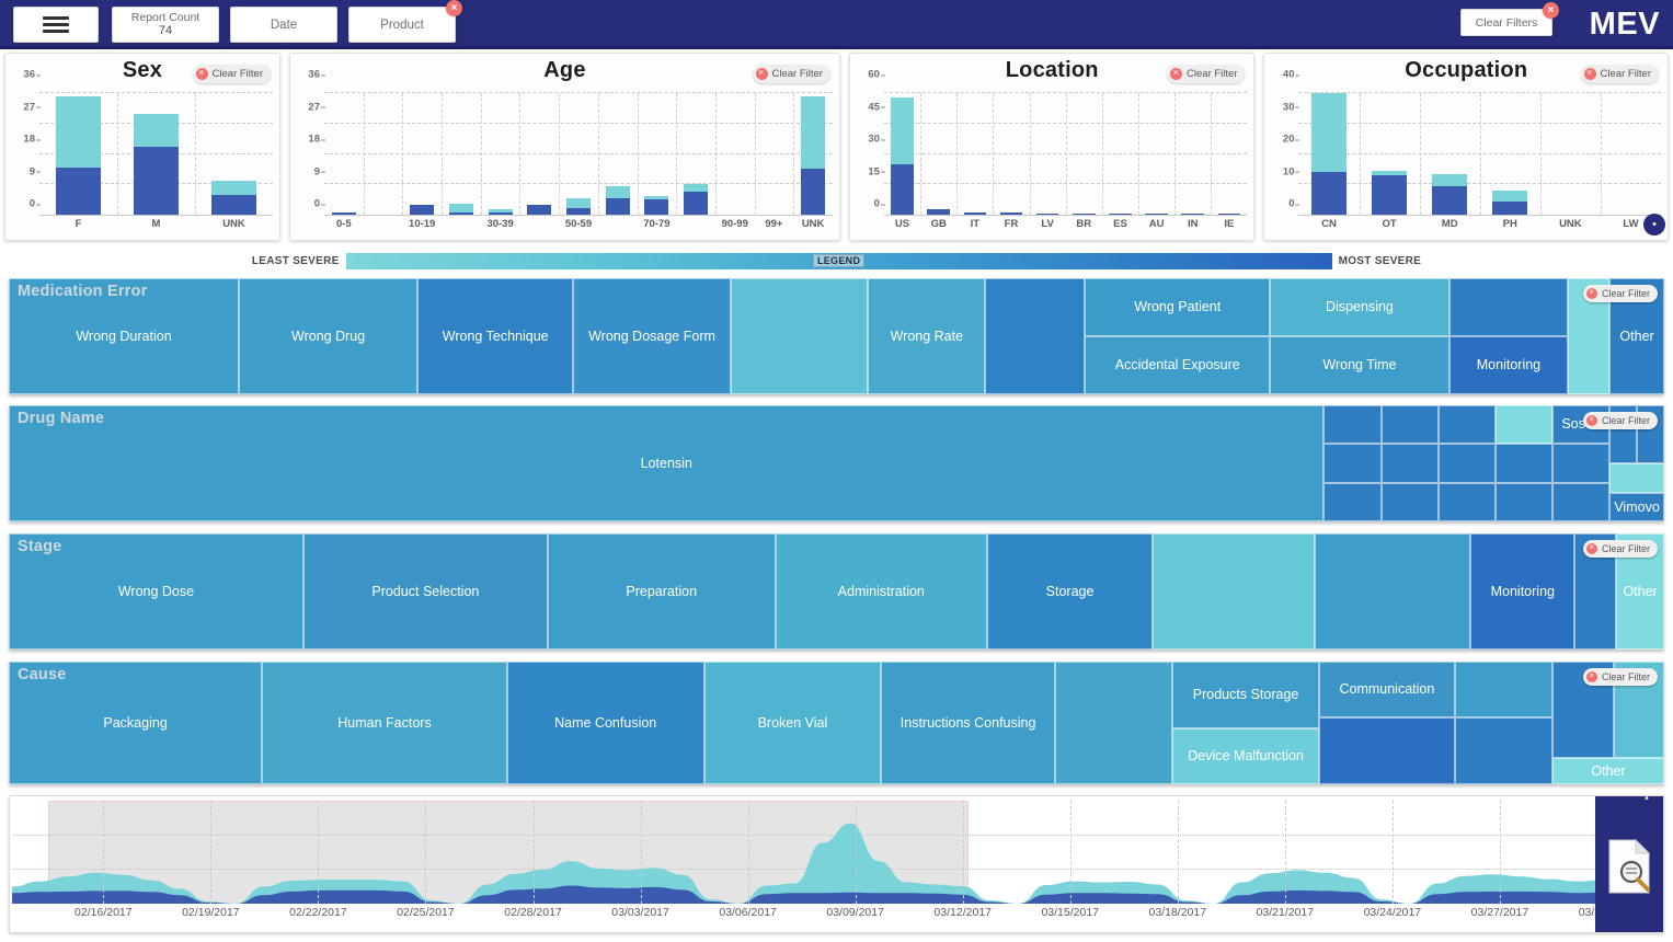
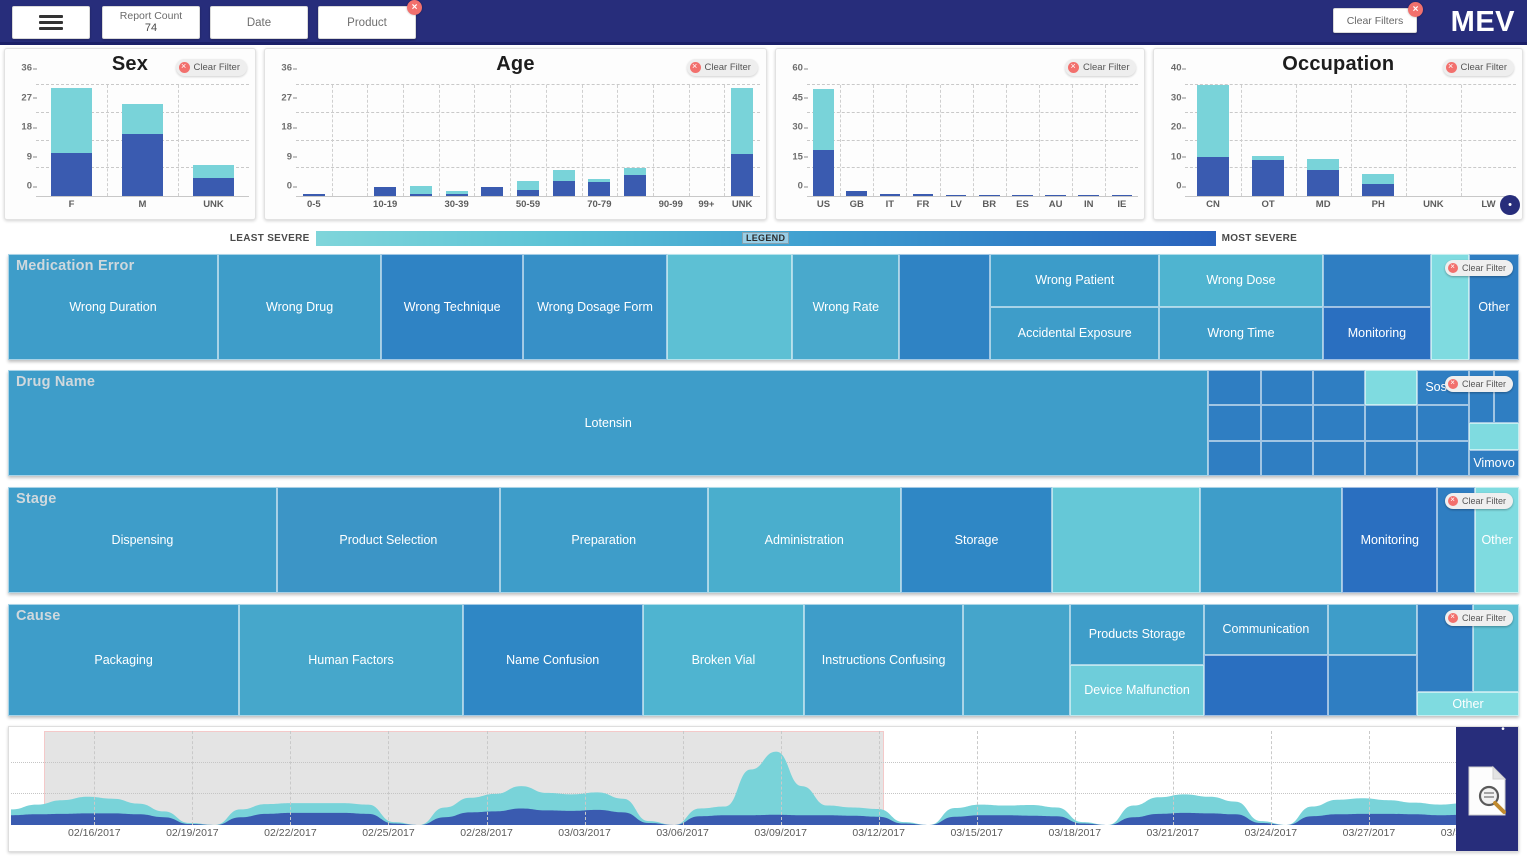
  Report Count
  74
  Date
  Product
  ×
  Clear Filters
  ×
  MEV
  Sex
  Clear Filter
  0
  9
  18
  27
  36
  F
  M
  UNK
  Age
  Clear Filter
  0
  9
  18
  27
  36
  0-5
  10-19
  30-39
  50-59
  70-79
  90-99
  99+
  UNK
- Location
  Clear Filter
  0
  15
  30
  45
  60
  US
  GB
  IT
  FR
  LV
  BR
  ES
  AU
  IN
  IE
  Occupation
  Clear Filter
  0
  10
  20
  30
  40
  CN
  OT
  MD
  PH
  UNK
  LW
  •
  LEAST SEVERE
  LEGEND
  MOST SEVERE
  Wrong Duration
  Wrong Drug
  Wrong Technique
  Wrong Dosage Form
  Wrong Rate
  Wrong Patient
  Accidental Exposure
- Dispensing
+ Wrong Dose
  Wrong Time
  Monitoring
  Other
  Medication Error
  Clear Filter
  Lotensin
  Vimovo
  Drug Name
  Clear Filter
- Wrong Dose
+ Dispensing
  Product Selection
  Preparation
  Administration
  Storage
  Monitoring
  Other
  Stage
  Clear Filter
  Packaging
  Human Factors
  Name Confusion
  Broken Vial
  Instructions Confusing
  Products Storage
  Device Malfunction
  Communication
  Other
  Cause
  Clear Filter
  02/16/2017
  02/19/2017
  02/22/2017
  02/25/2017
  02/28/2017
  03/03/2017
  03/06/2017
  03/09/2017
  03/12/2017
  03/15/2017
  03/18/2017
  03/21/2017
  03/24/2017
  03/27/2017
  •
